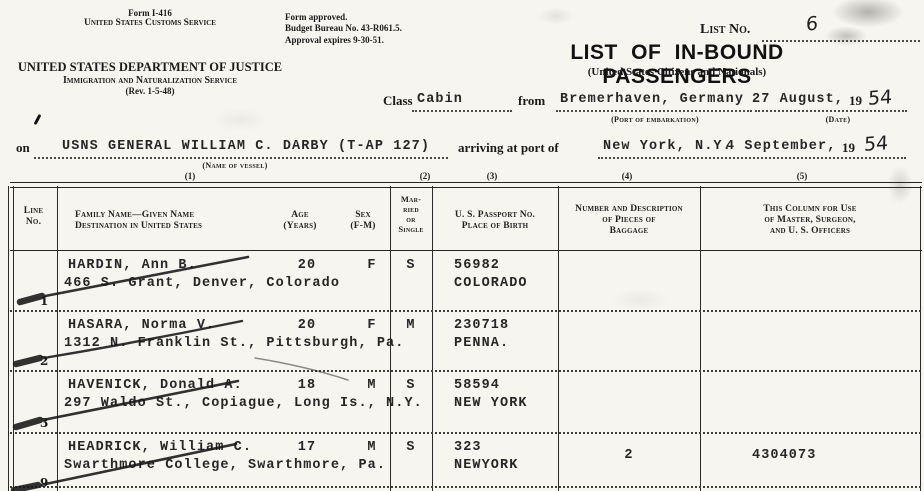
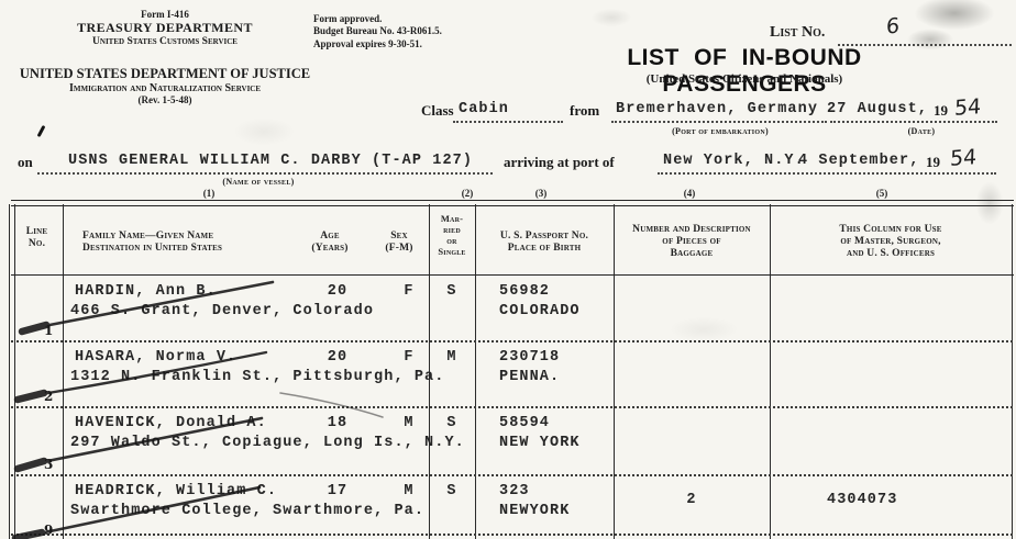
  Form I-416
+ TREASURY DEPARTMENT
  United States Customs Service
  UNITED STATES DEPARTMENT OF JUSTICE
  Immigration and Naturalization Service
  (Rev. 1-5-48)
  Form approved.
  Budget Bureau No. 43-R061.5.
  Approval expires 9-30-51.
  List No.
  LIST OF IN-BOUND PASSENGERS
  (United States Citizens and Nationals)
  Class
  Cabin
  from
  Bremerhaven, Germany
  27 August,
  19
  (Port of embarkation)
  (Date)
  on
  USNS GENERAL WILLIAM C. DARBY (T-AP 127)
  (Name of vessel)
  arriving at port of
  New York, N.Y.
  4 September,
  19
  (1)
  (2)
  (3)
  (4)
  (5)
  Line
  No.
  Family Name—Given Name
  Destination in United States
  Age
  (Years)
  Sex
  (F-M)
  Mar-
  ried
  or
  Single
  U. S. Passport No.
  Place of Birth
  Number and Description
  of Pieces of
  Baggage
  This Column for Use
  of Master, Surgeon,
  and U. S. Officers
  HARDIN, Ann B.
  466 S. Grant, Denver, Colorado
  20
  F
  S
  56982
  COLORADO
  1
  HASARA, Norma V.
  1312 N. Franklin St., Pittsburgh, Pa.
  20
  F
  M
  230718
  PENNA.
  2
  HAVENICK, Donald A.
  297 Waldo St., Copiague, Long Is., N.Y.
  18
  M
  S
  58594
  NEW YORK
  3
  HEADRICK, William C.
  Swarthmore College, Swarthmore, Pa.
  17
  M
  S
  323
  NEWYORK
  2
  4304073
  9
